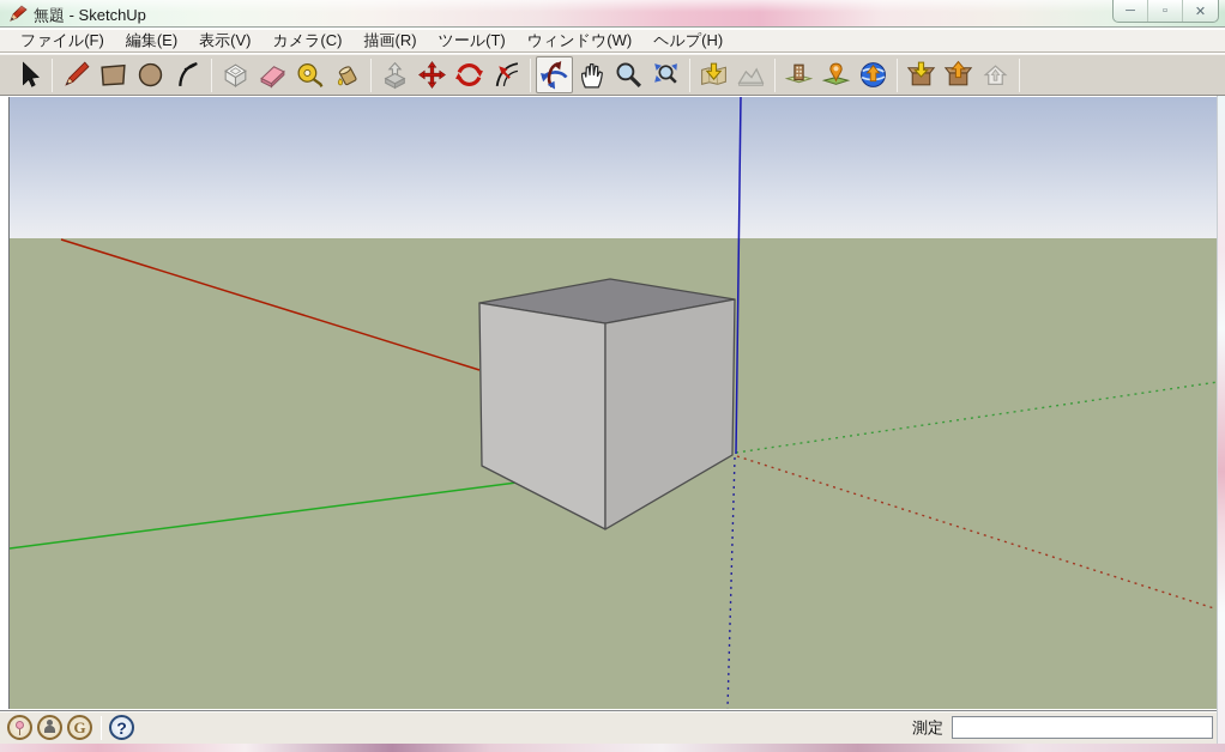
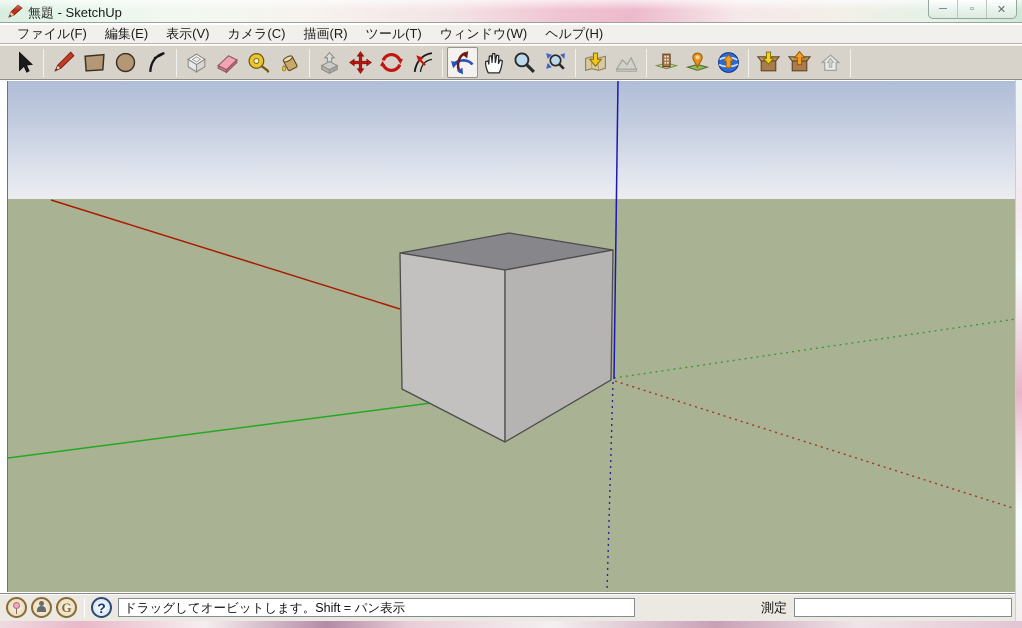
  無題 - SketchUp
  ─
  ▫
  ✕
  ファイル(F)
  編集(E)
  表示(V)
  カメラ(C)
  描画(R)
  ツール(T)
  ウィンドウ(W)
  ヘルプ(H)
  G
  ?
+ ドラッグしてオービットします。Shift = パン表示
  測定
